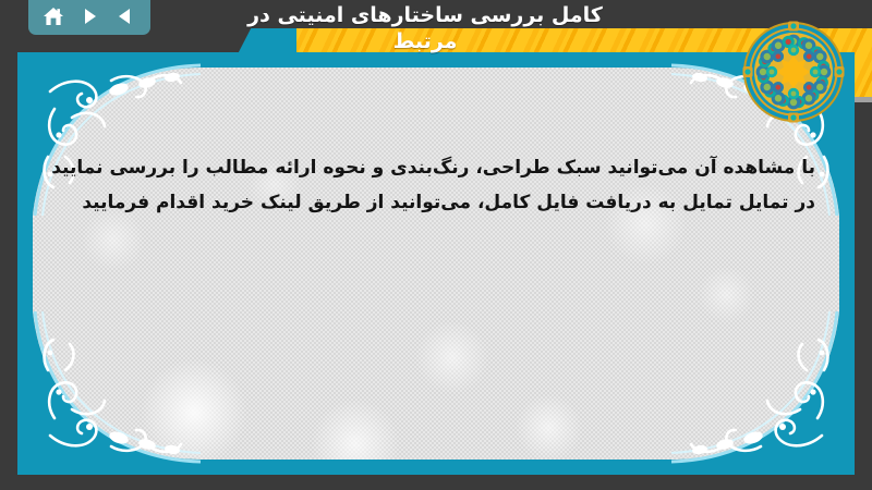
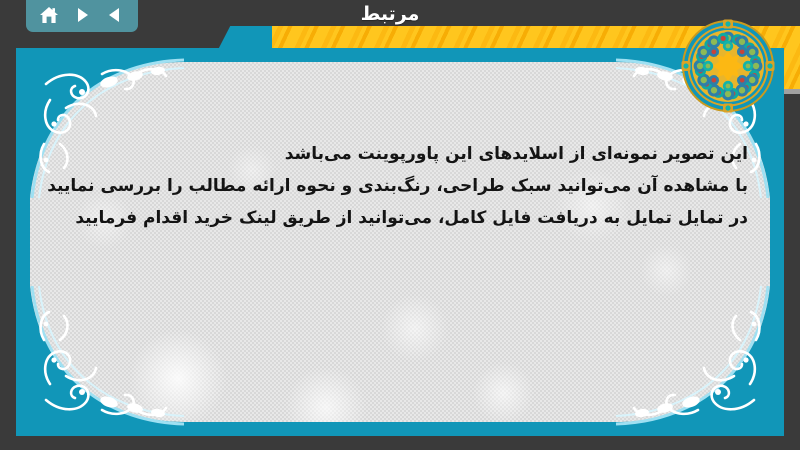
- کامل بررسی ساختارهای امنیتی در
  مرتبط
+ این تصویر نمونه‌ای از اسلایدهای این پاورپوینت می‌باشد
  با مشاهده آن می‌توانید سبک طراحی، رنگ‌بندی و نحوه ارائه مطالب را بررسی نمایید
  در تمایل تمایل به دریافت فایل کامل، می‌توانید از طریق لینک خرید اقدام فرمایید
